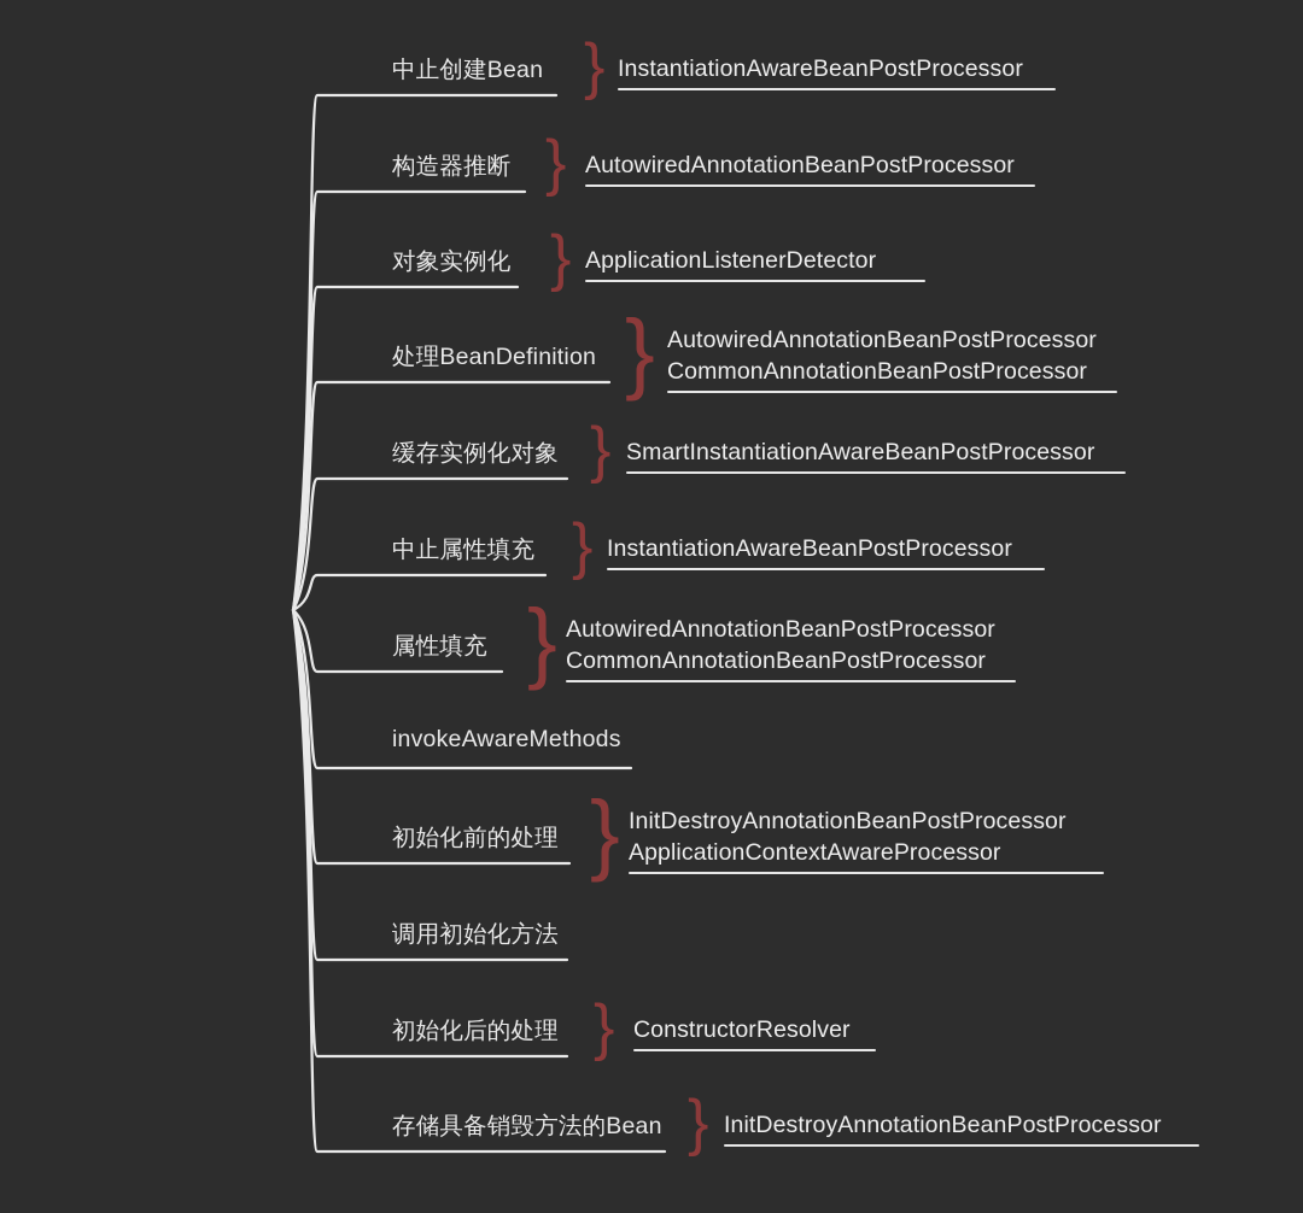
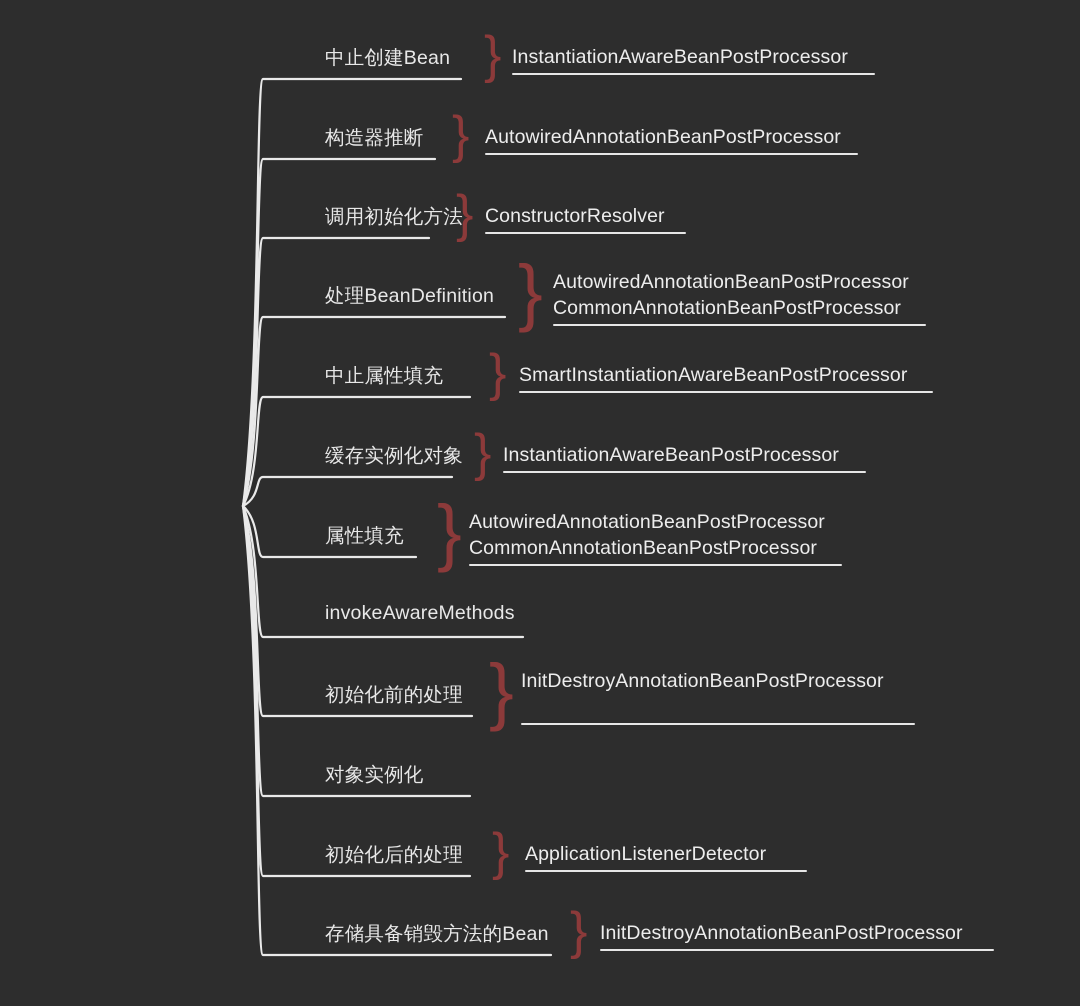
  中止创建Bean
  }
  InstantiationAwareBeanPostProcessor
  构造器推断
  }
  AutowiredAnnotationBeanPostProcessor
- 对象实例化
+ 调用初始化方法
  }
- ApplicationListenerDetector
+ ConstructorResolver
  处理BeanDefinition
  }
  AutowiredAnnotationBeanPostProcessor
  CommonAnnotationBeanPostProcessor
- 缓存实例化对象
+ 中止属性填充
  }
  SmartInstantiationAwareBeanPostProcessor
- 中止属性填充
+ 缓存实例化对象
  }
  InstantiationAwareBeanPostProcessor
  属性填充
  }
  AutowiredAnnotationBeanPostProcessor
  CommonAnnotationBeanPostProcessor
  invokeAwareMethods
  初始化前的处理
  }
  InitDestroyAnnotationBeanPostProcessor
- ApplicationContextAwareProcessor
- 调用初始化方法
+ 对象实例化
  初始化后的处理
  }
- ConstructorResolver
+ ApplicationListenerDetector
  存储具备销毁方法的Bean
  }
  InitDestroyAnnotationBeanPostProcessor
